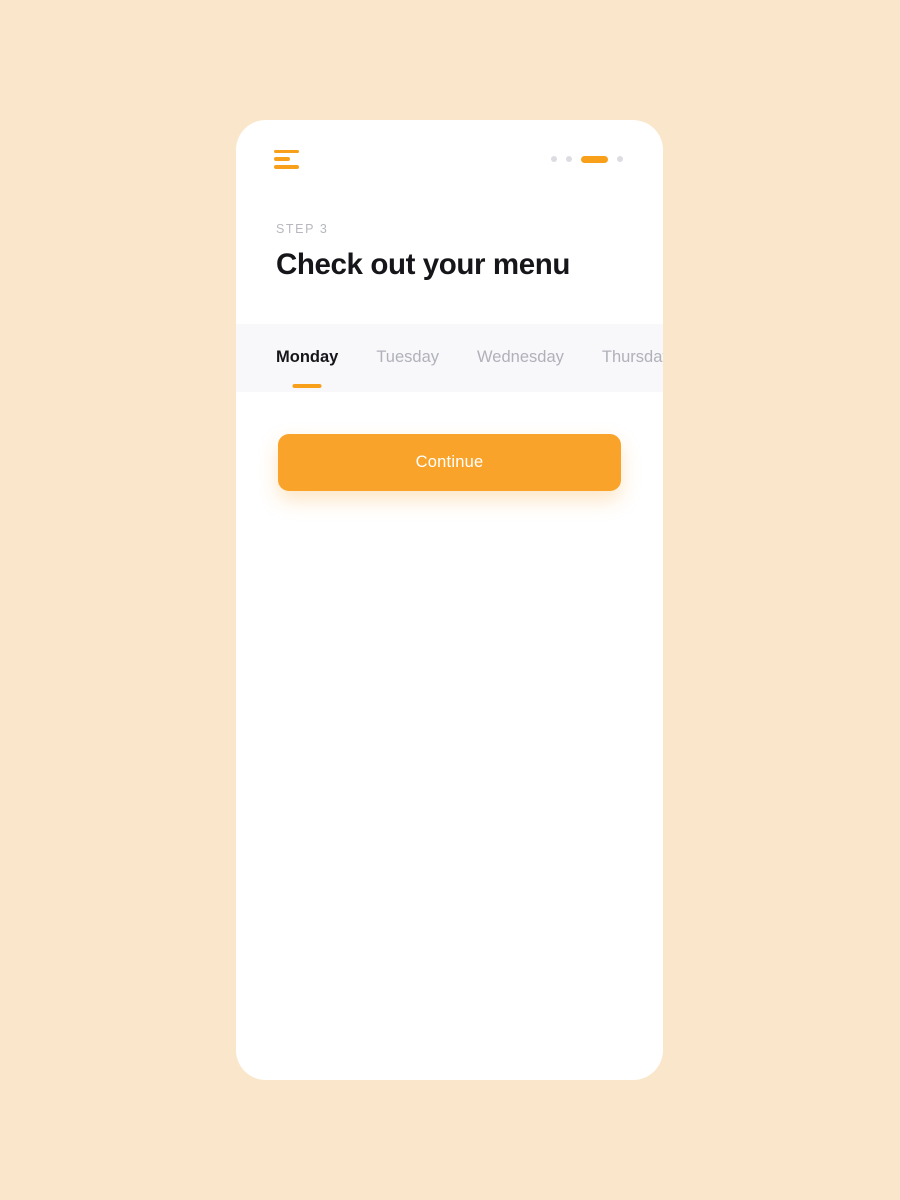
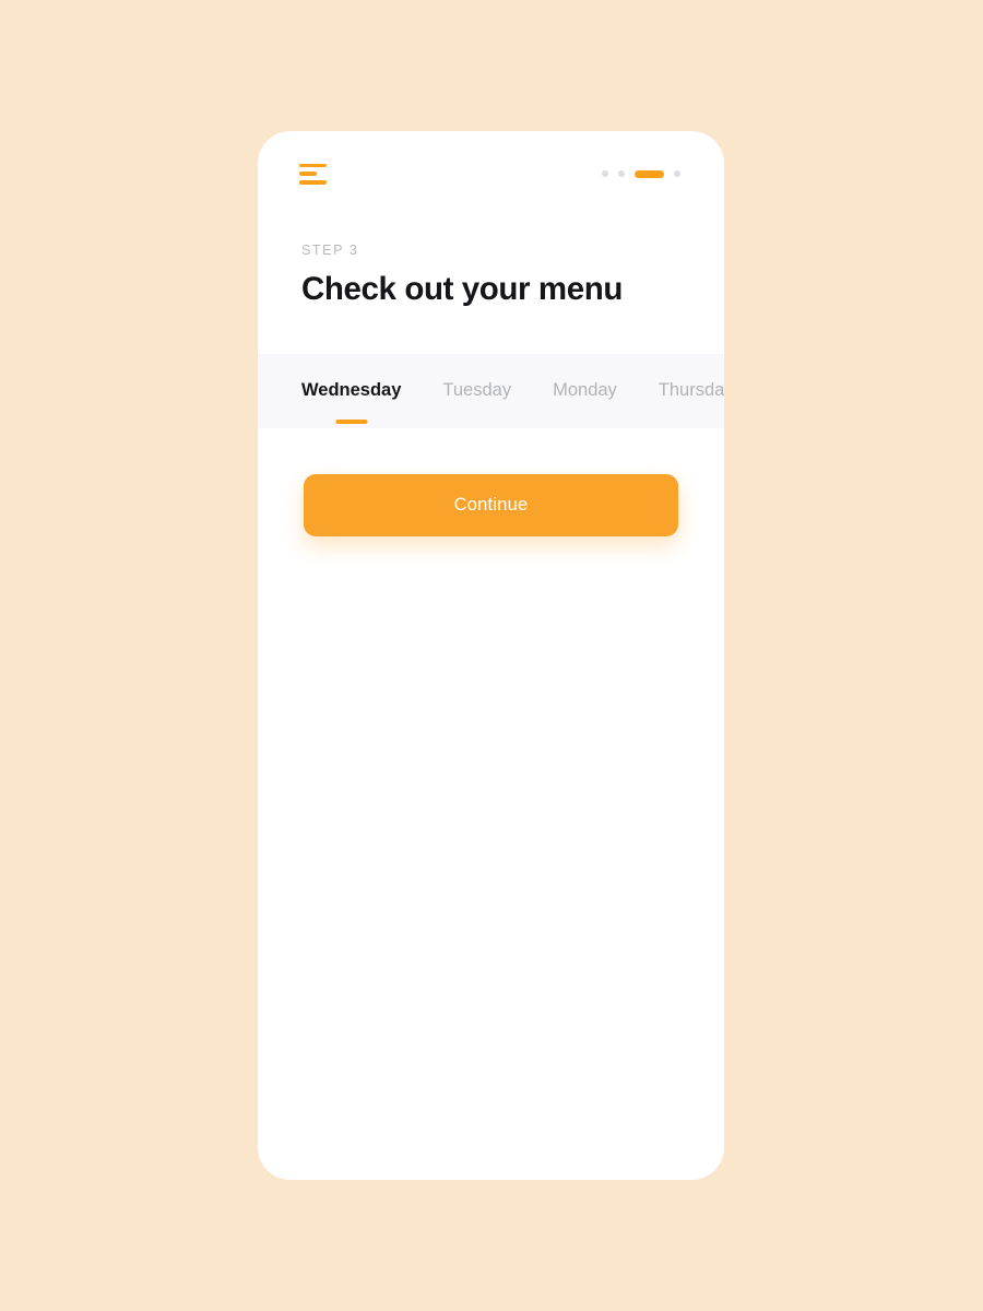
  STEP 3
  Check out your menu
- Monday
+ Wednesday
  Tuesday
- Wednesday
+ Monday
  Thursda
  Continue
